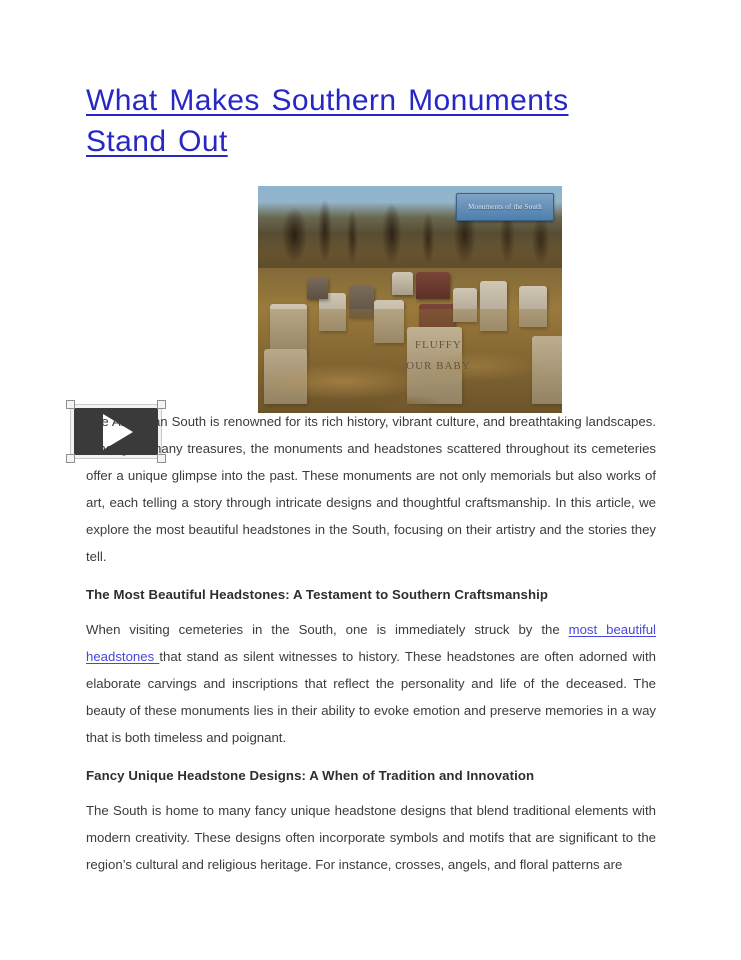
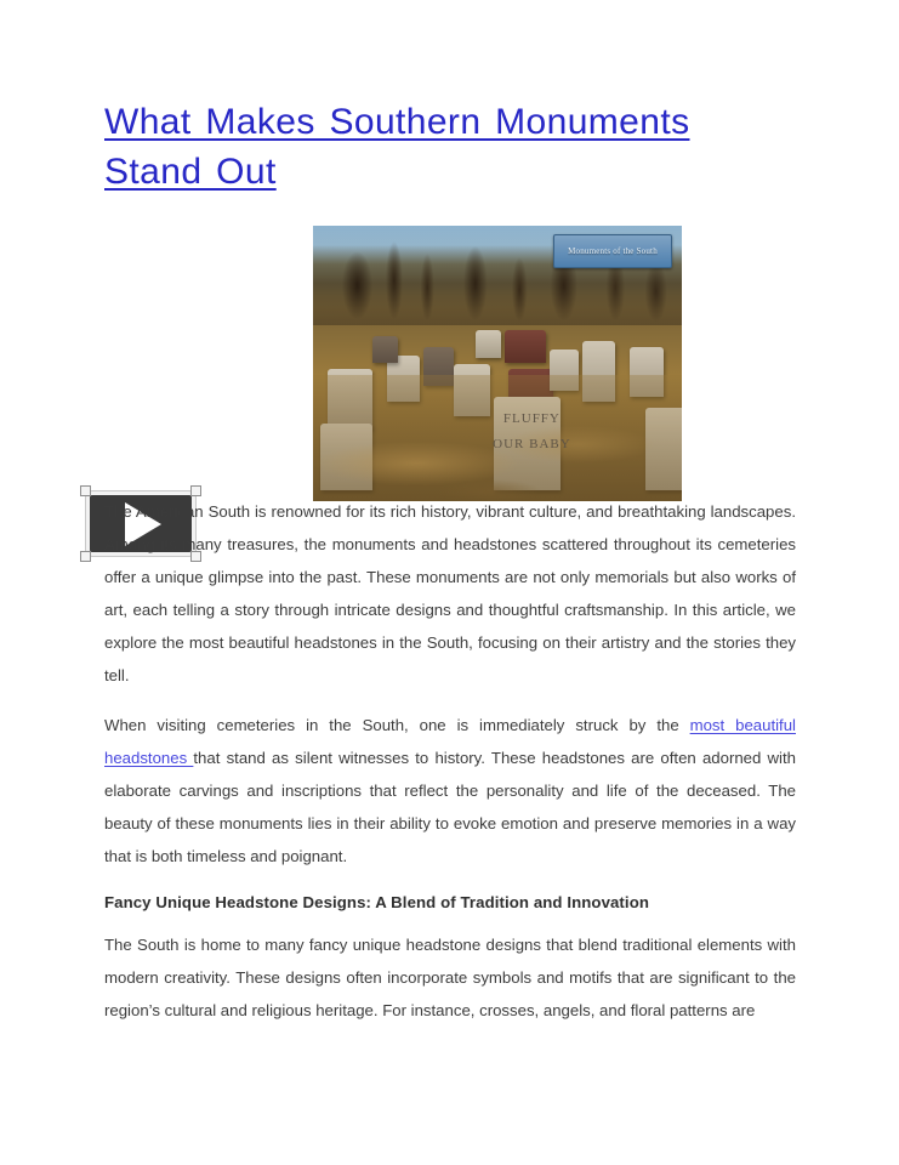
  What Makes Southern Monuments Stand Out
  FLUFFY
  OUR BABY
  Monuments of the South
  The American South is renowned for its rich history, vibrant culture, and breathtaking landscapes. Among its many treasures, the monuments and headstones scattered throughout its cemeteries offer a unique glimpse into the past. These monuments are not only memorials but also works of art, each telling a story through intricate designs and thoughtful craftsmanship. In this article, we explore the most beautiful headstones in the South, focusing on their artistry and the stories they tell.
- The Most Beautiful Headstones: A Testament to Southern Craftsmanship
  When visiting cemeteries in the South, one is immediately struck by the most beautiful headstones that stand as silent witnesses to history. These headstones are often adorned with elaborate carvings and inscriptions that reflect the personality and life of the deceased. The beauty of these monuments lies in their ability to evoke emotion and preserve memories in a way that is both timeless and poignant.
- Fancy Unique Headstone Designs: A When of Tradition and Innovation
+ Fancy Unique Headstone Designs: A Blend of Tradition and Innovation
  The South is home to many fancy unique headstone designs that blend traditional elements with modern creativity. These designs often incorporate symbols and motifs that are significant to the region’s cultural and religious heritage. For instance, crosses, angels, and floral patterns are
